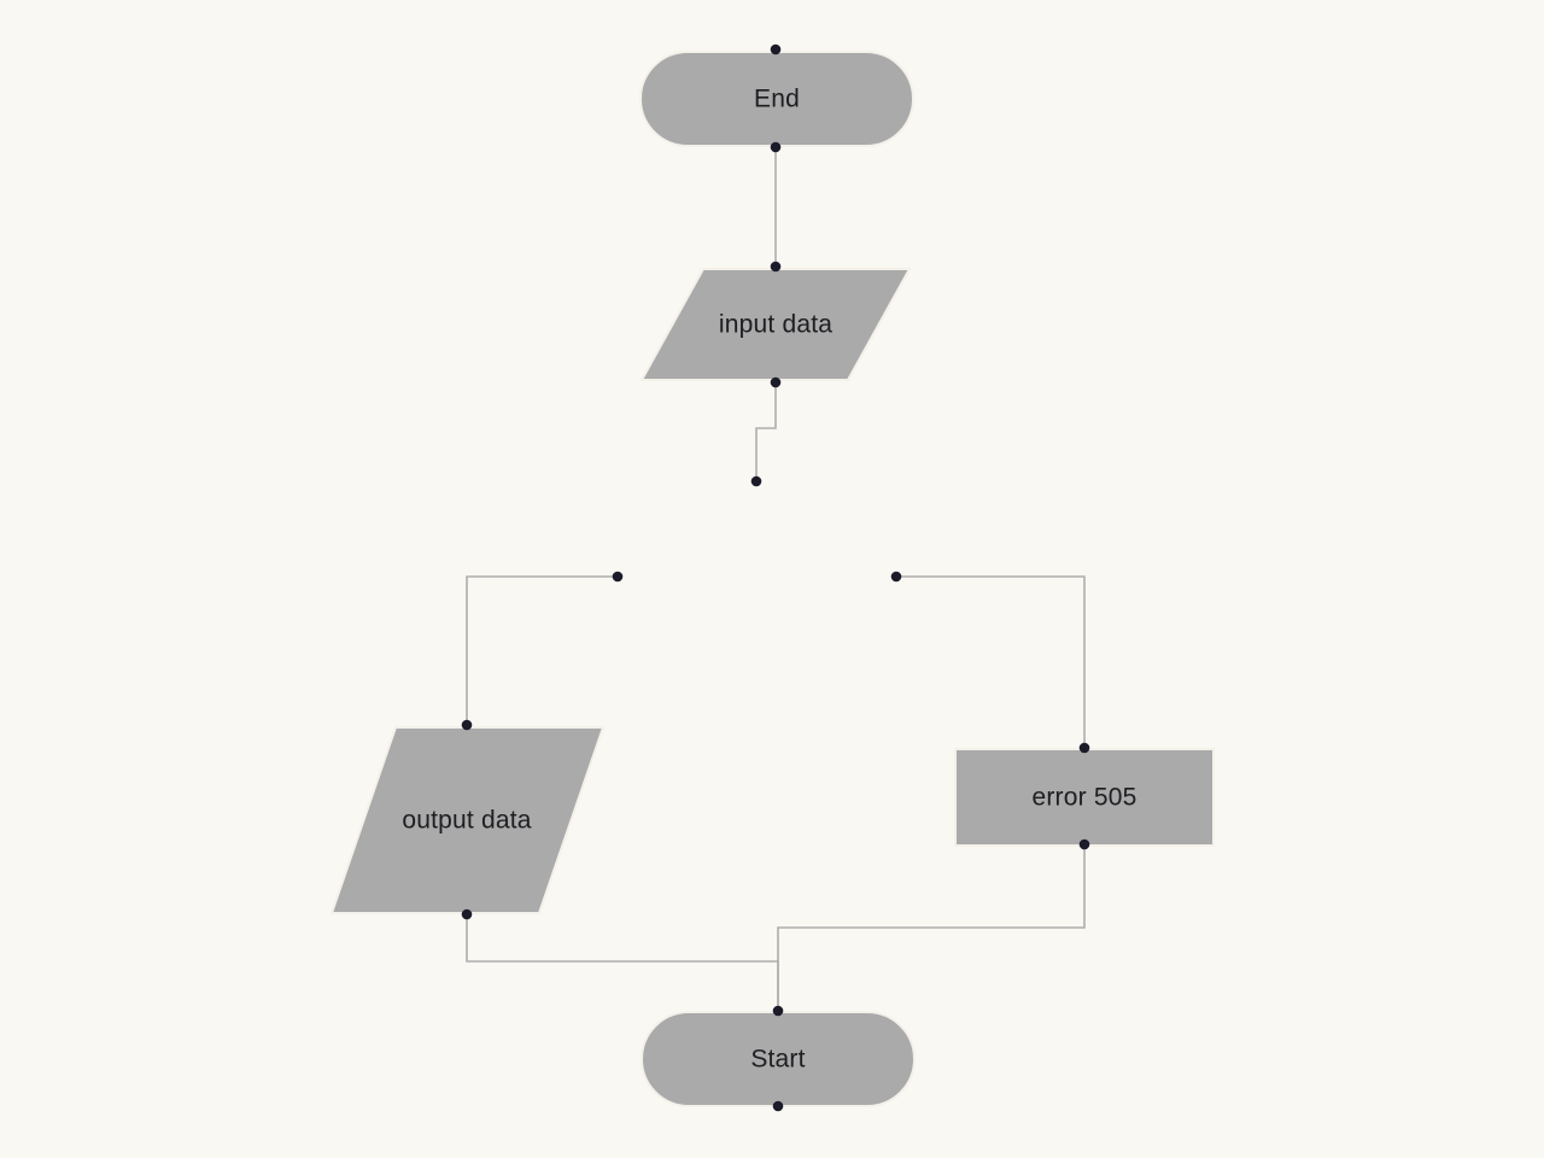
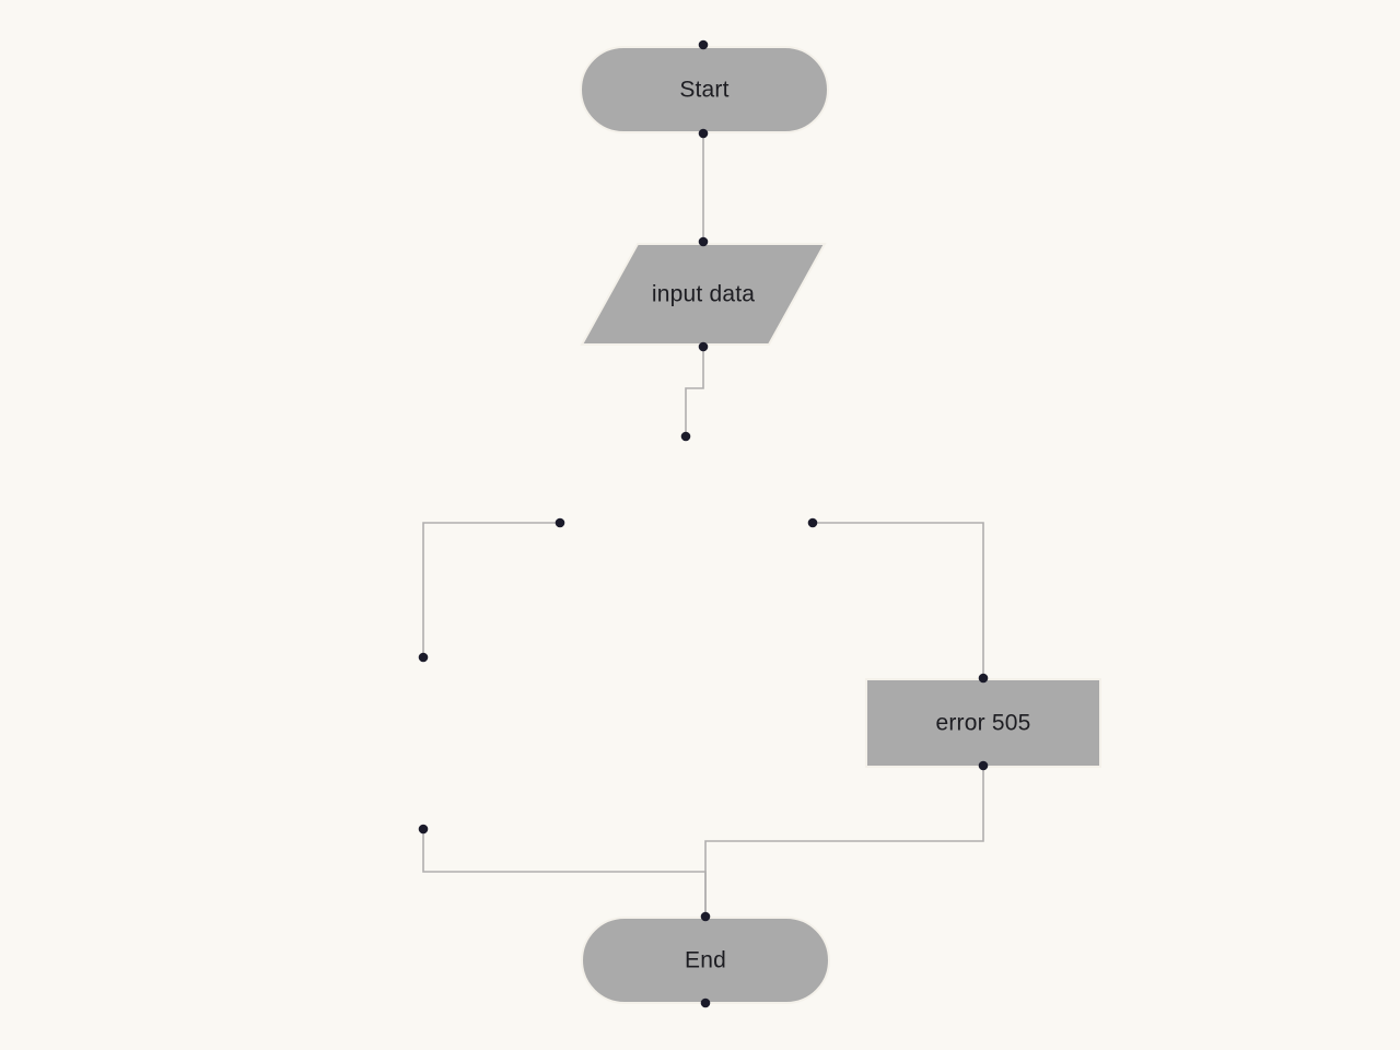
- End
+ Start
  input data
- output data
  error 505
- Start
+ End
